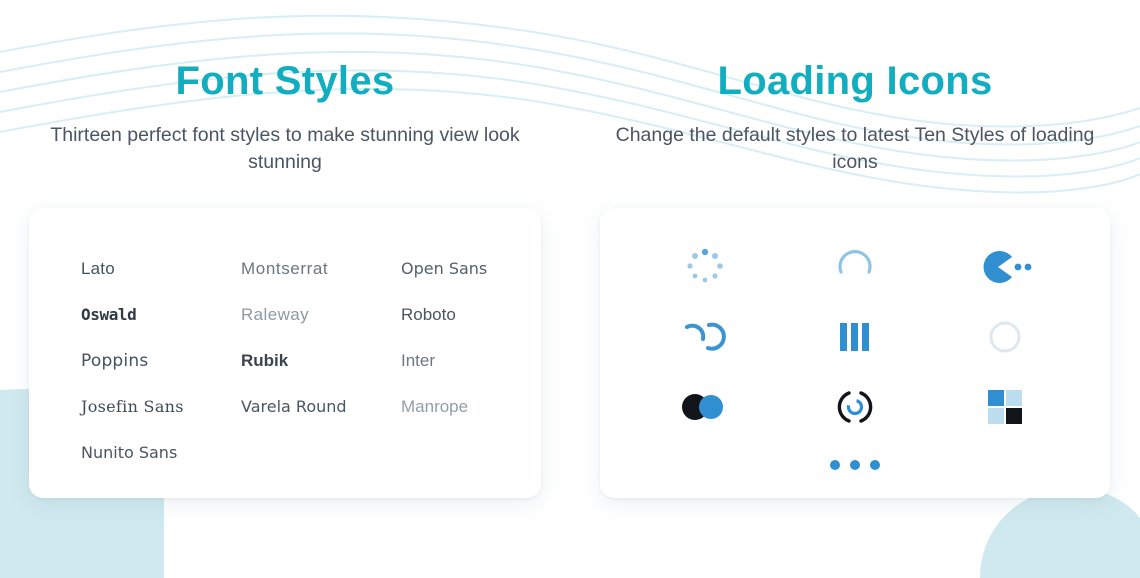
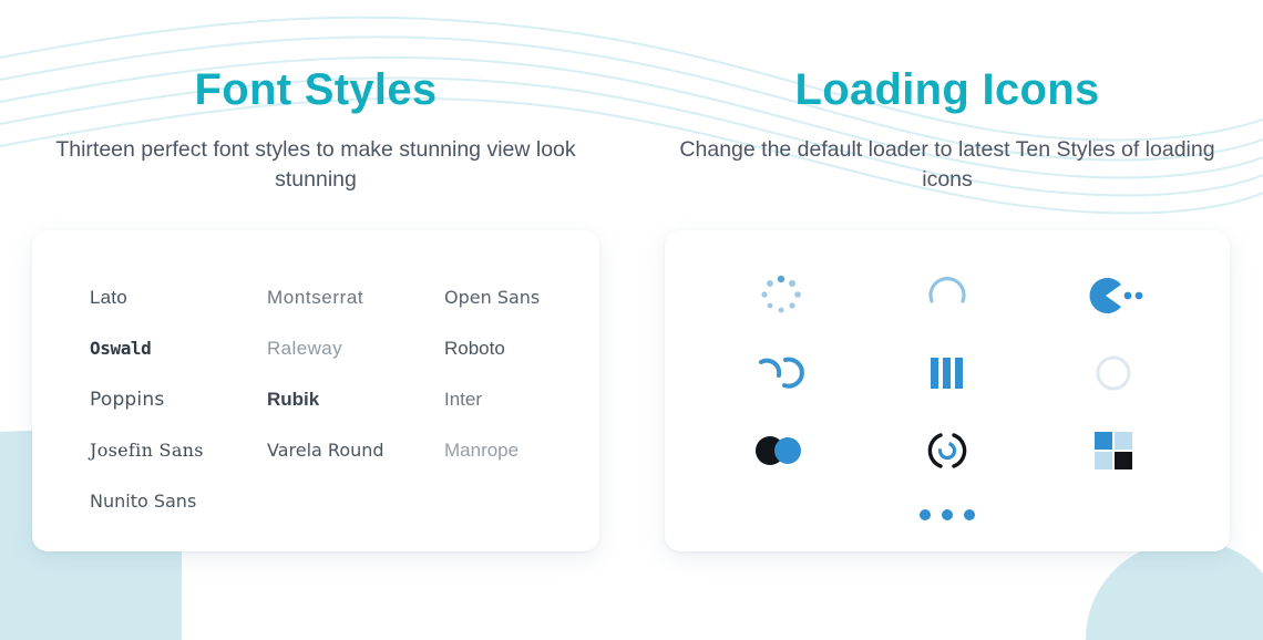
  Font Styles
  Thirteen perfect font styles to make stunning view look stunning
  Lato
  Montserrat
  Open Sans
  Oswald
  Raleway
  Roboto
  Poppins
  Rubik
  Inter
  Josefin Sans
  Varela Round
  Manrope
  Nunito Sans
  Loading Icons
- Change the default styles to latest Ten Styles of loading icons
+ Change the default loader to latest Ten Styles of loading icons
